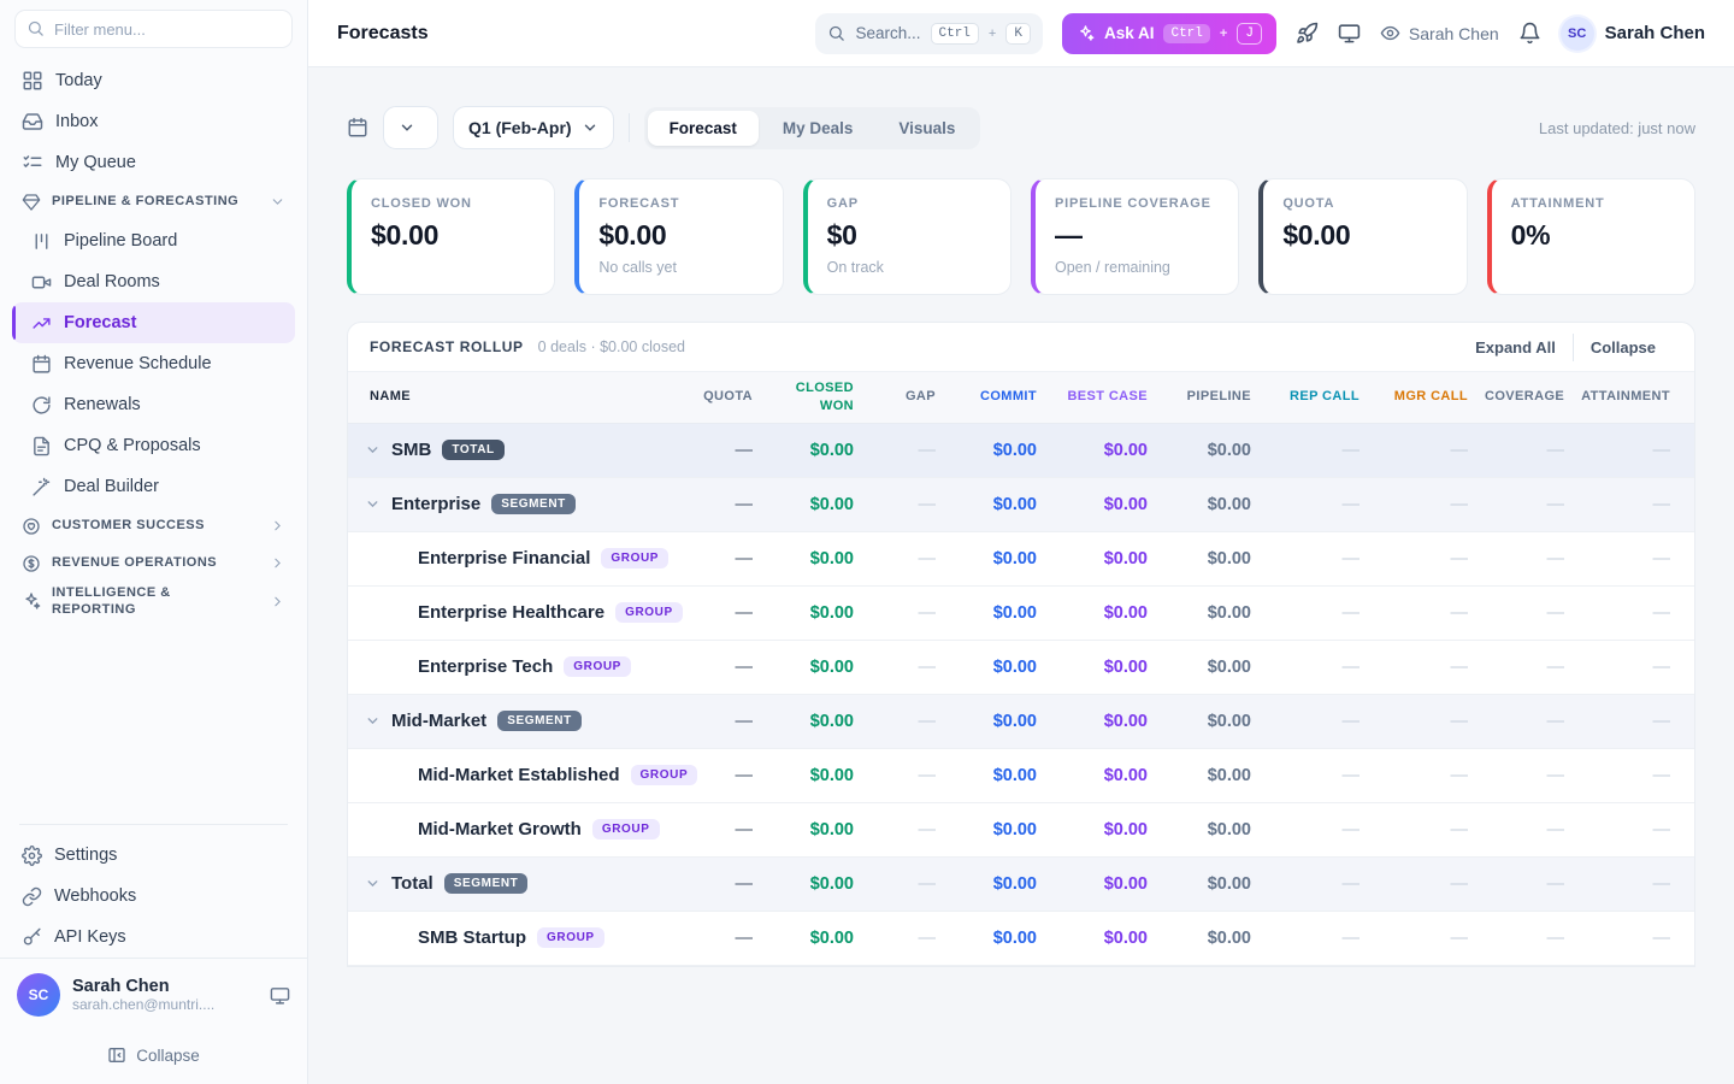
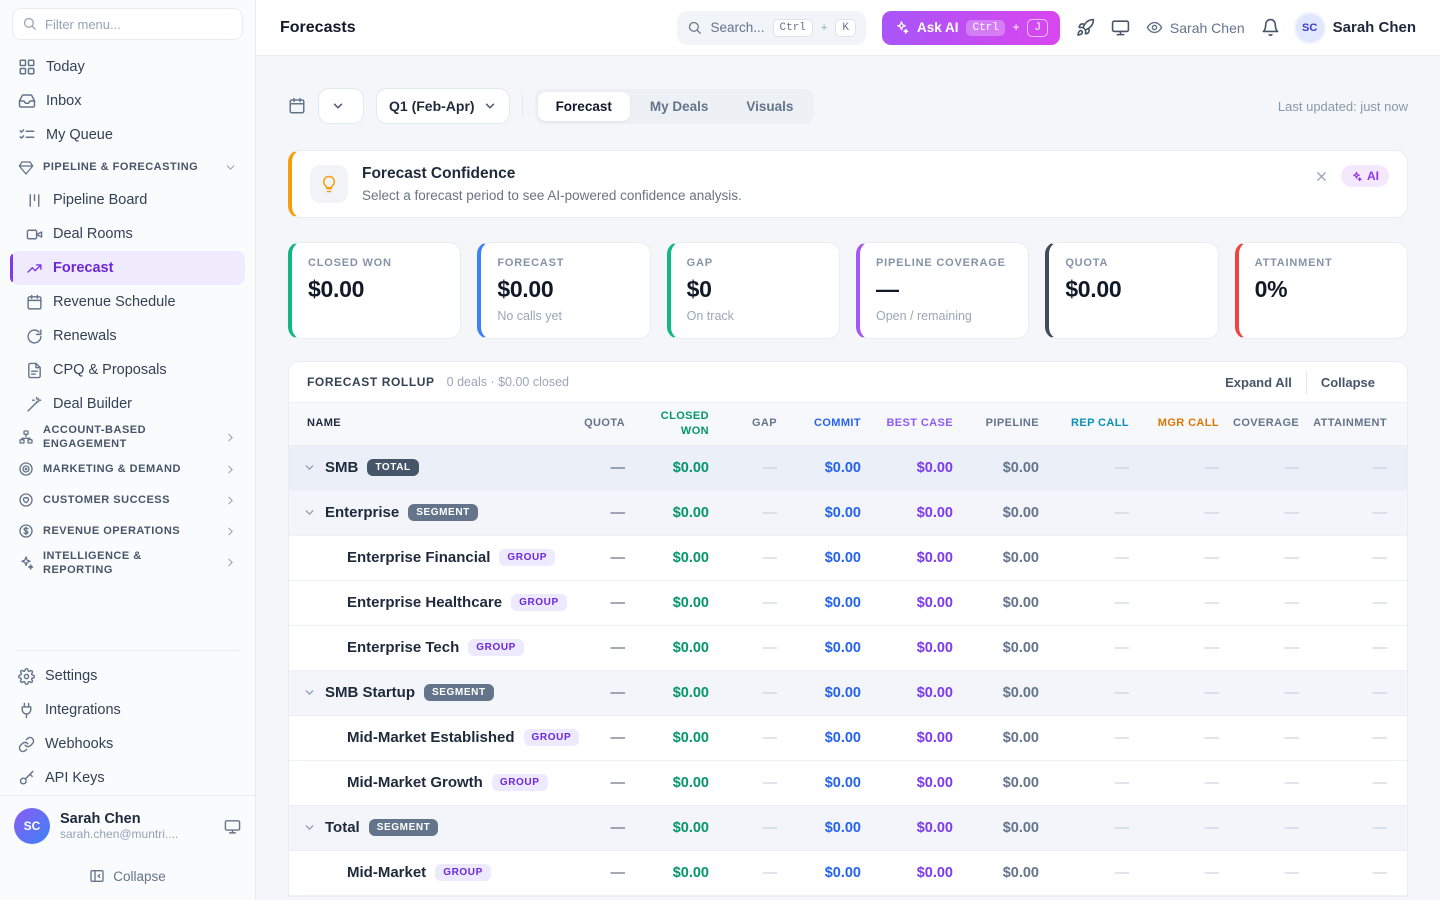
  Filter menu...
  Today
  Inbox
  My Queue
  PIPELINE & FORECASTING
  Pipeline Board
  Deal Rooms
  Forecast
  Revenue Schedule
  Renewals
  CPQ & Proposals
  Deal Builder
+ ACCOUNT-BASED ENGAGEMENT
+ MARKETING & DEMAND
  CUSTOMER SUCCESS
  REVENUE OPERATIONS
  INTELLIGENCE & REPORTING
  Settings
+ Integrations
  Webhooks
  API Keys
  SC
  Sarah Chen
  sarah.chen@muntri....
  Collapse
  Forecasts
  Search...
  Ctrl
  +
  K
  Ask AI
  Ctrl
  +
  J
  Sarah Chen
  SC
  Sarah Chen
  Q1 (Feb-Apr)
  Forecast
  My Deals
  Visuals
  Last updated: just now
+ Forecast Confidence
+ Select a forecast period to see AI-powered confidence analysis.
+ AI
  CLOSED WON
  $0.00
  FORECAST
  $0.00
  No calls yet
  GAP
  $0
  On track
  PIPELINE COVERAGE
  —
  Open / remaining
  QUOTA
  $0.00
  ATTAINMENT
  0%
  FORECAST ROLLUP
  0 deals · $0.00 closed
  Expand All
  Collapse
  NAME
  QUOTA
  CLOSED WON
  GAP
  COMMIT
  BEST CASE
  PIPELINE
  REP CALL
  MGR CALL
  COVERAGE
  ATTAINMENT
  SMB
  TOTAL
  —
  $0.00
  $0.00
  $0.00
  $0.00
  Enterprise
  SEGMENT
  —
  $0.00
  —
  $0.00
  $0.00
  $0.00
  —
  —
  —
  —
  Enterprise Financial
  GROUP
  —
  $0.00
  —
  $0.00
  $0.00
  $0.00
  —
  —
  —
  —
  Enterprise Healthcare
  GROUP
  —
  $0.00
  —
  $0.00
  $0.00
  $0.00
  —
  —
  —
  —
  Enterprise Tech
  GROUP
  —
  $0.00
  —
  $0.00
  $0.00
  $0.00
  —
  —
  —
  —
- Mid-Market
+ SMB Startup
  SEGMENT
  —
  $0.00
  —
  $0.00
  $0.00
  $0.00
  —
  —
  —
  —
  Mid-Market Established
  GROUP
  —
  $0.00
  —
  $0.00
  $0.00
  $0.00
  —
  —
  —
  —
  Mid-Market Growth
  GROUP
  —
  $0.00
  —
  $0.00
  $0.00
  $0.00
  —
  —
  —
  —
  Total
  SEGMENT
  —
  $0.00
  —
  $0.00
  $0.00
  $0.00
  —
  —
  —
  —
- SMB Startup
+ Mid-Market
  GROUP
  —
  $0.00
  —
  $0.00
  $0.00
  $0.00
  —
  —
  —
  —
